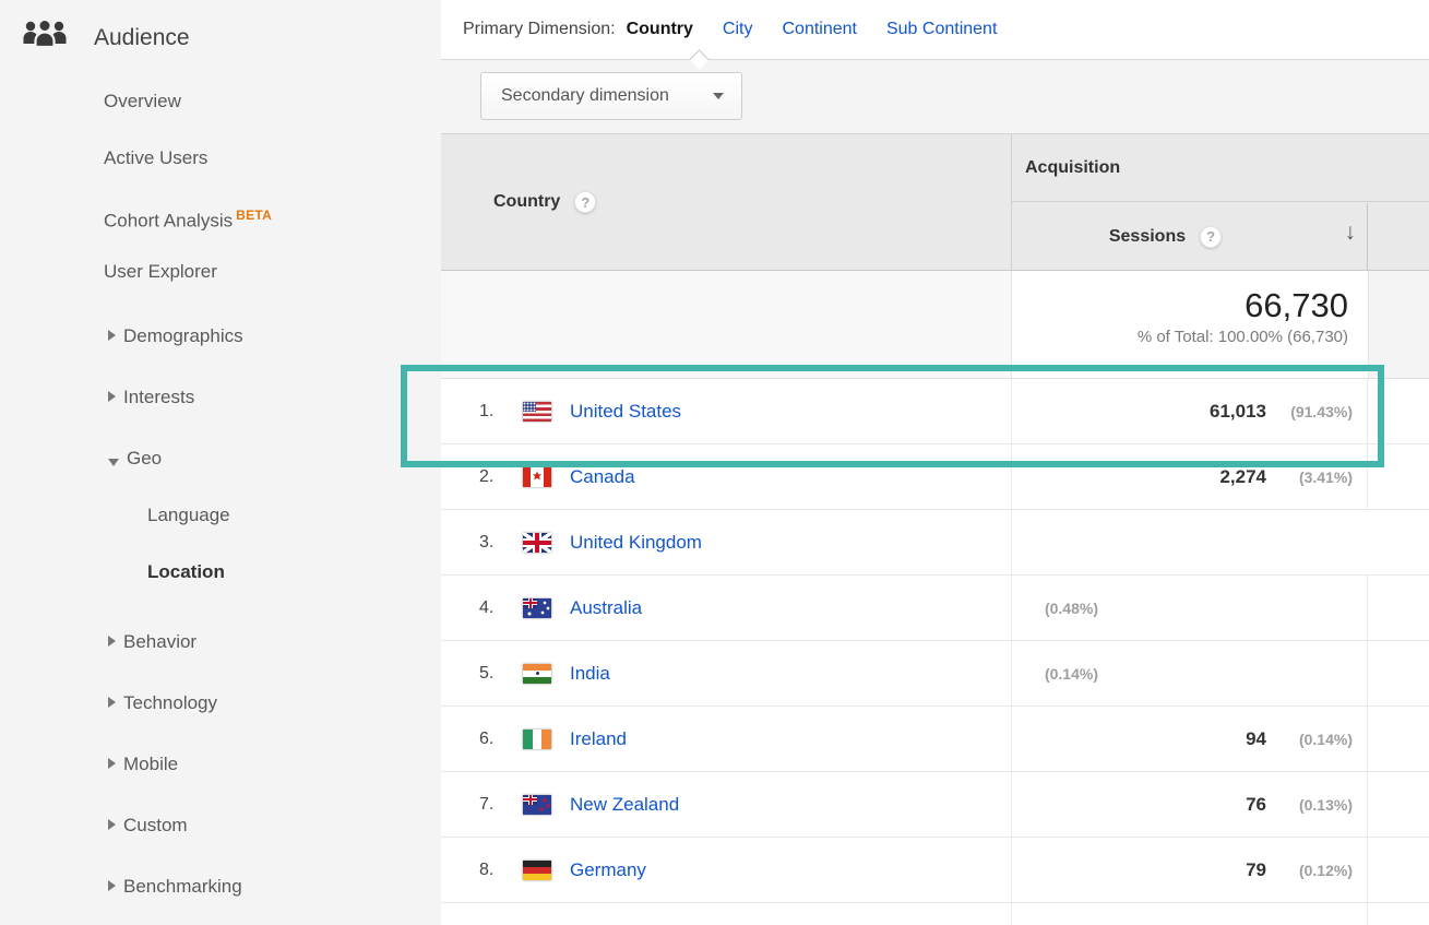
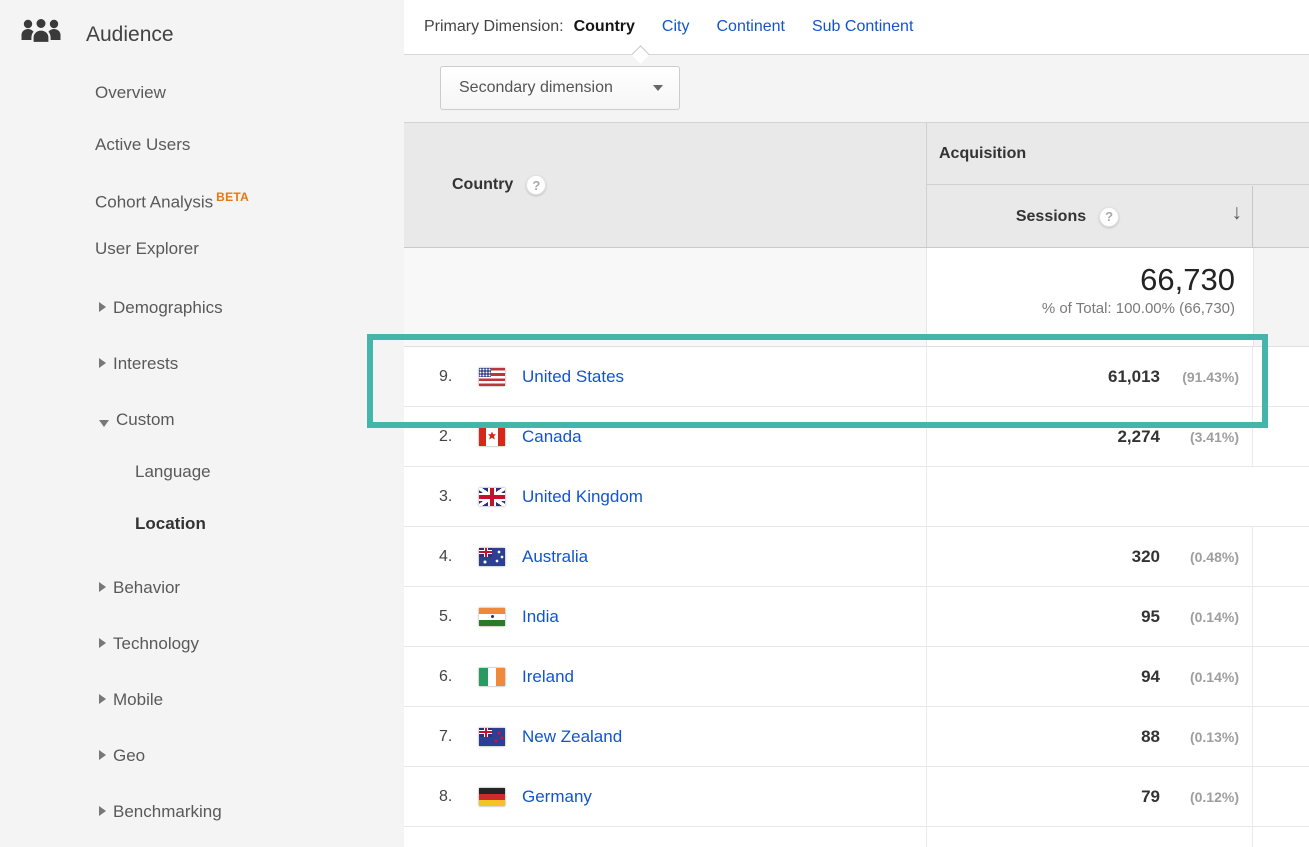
  Audience
  Overview
  Active Users
  Cohort Analysis BETA
  User Explorer
  Demographics
  Interests
- Geo
+ Custom
  Language
  Location
  Behavior
  Technology
  Mobile
- Custom
+ Geo
  Benchmarking
  Primary Dimension:
  Country
  City
  Continent
  Sub Continent
  Secondary dimension
  Country
  ?
  Acquisition
  Sessions
  ?
  ↓
  66,730
  % of Total: 100.00% (66,730)
- 1.
+ 9.
  United States
  61,013
  (91.43%)
  2.
  Canada
  2,274
  (3.41%)
  3.
  United Kingdom
  4.
  Australia
+ 320
  (0.48%)
  5.
  India
+ 95
  (0.14%)
  6.
  Ireland
  94
  (0.14%)
  7.
  New Zealand
- 76
+ 88
  (0.13%)
  8.
  Germany
  79
  (0.12%)
